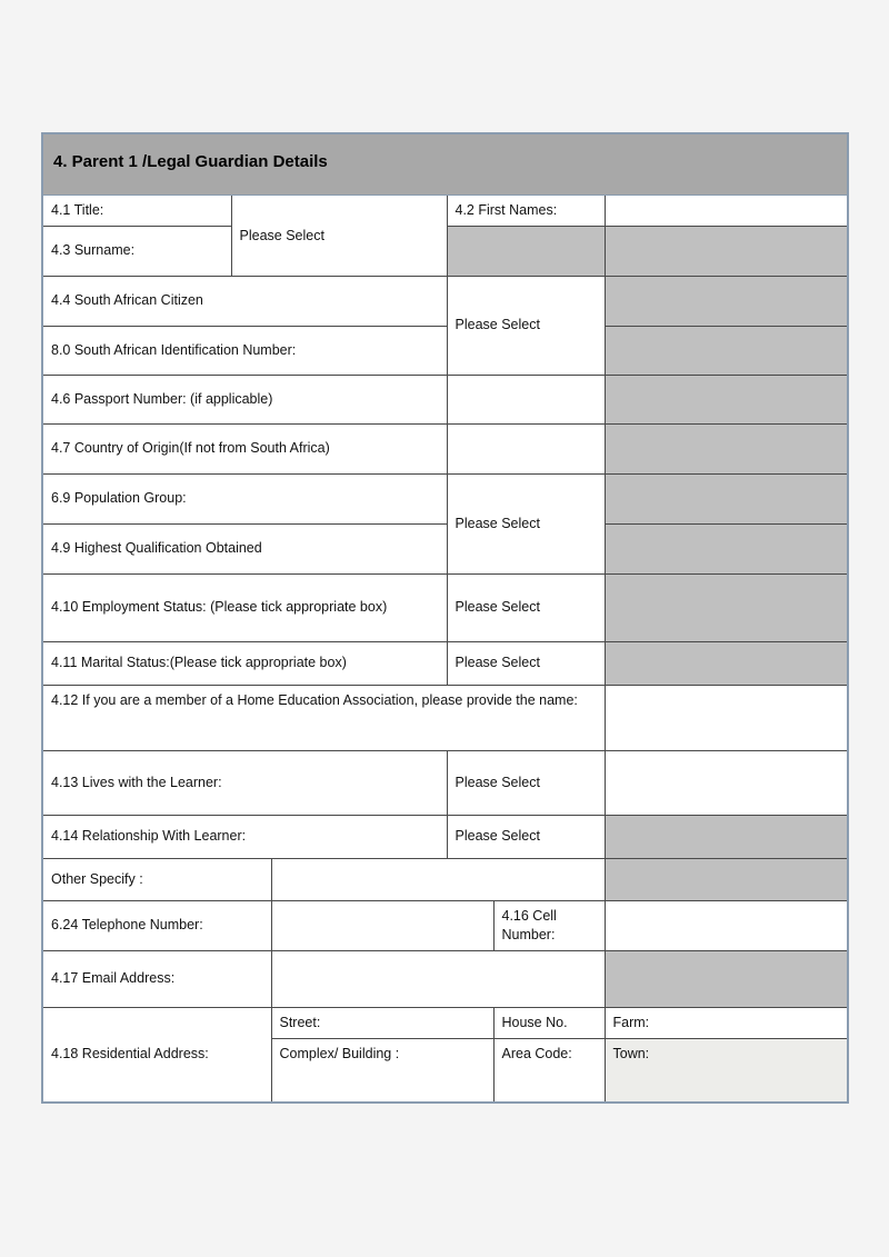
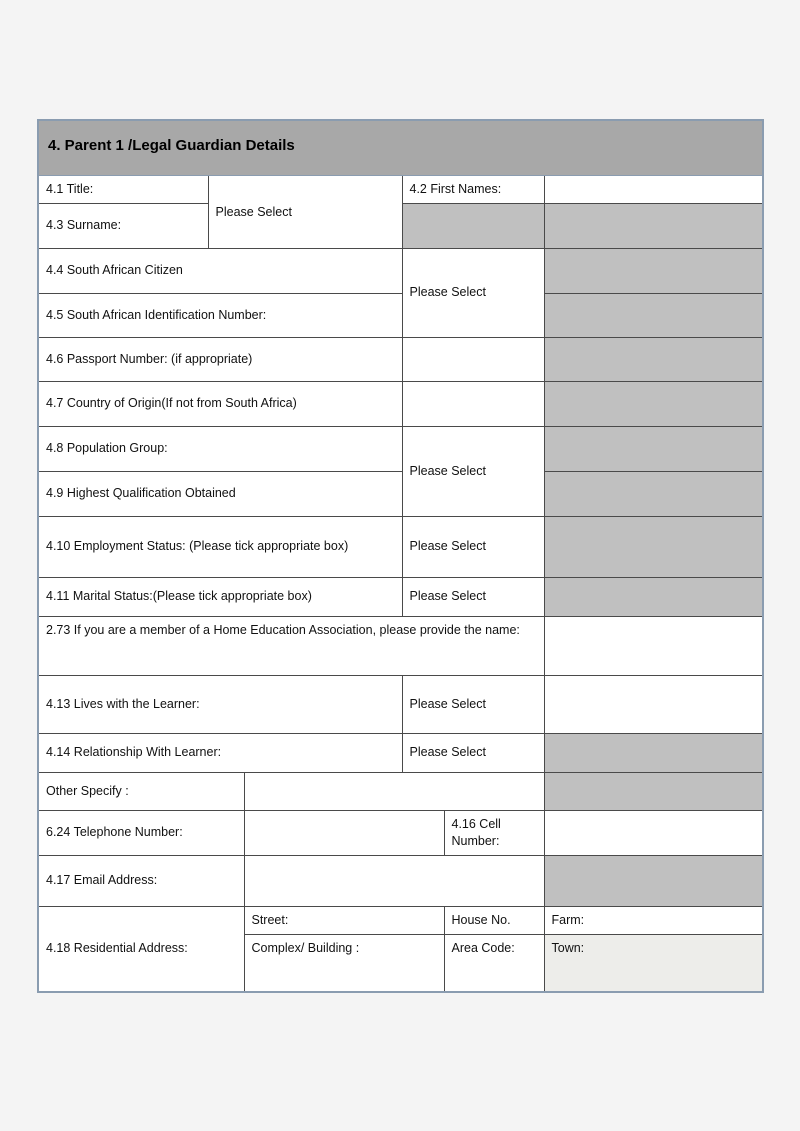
  4. Parent 1 /Legal Guardian Details
  4.1 Title:	Please Select	4.2 First Names:
  4.3 Surname:
  4.4 South African Citizen	Please Select
- 8.0 South African Identification Number:
+ 4.5 South African Identification Number:
- 4.6 Passport Number: (if applicable)
+ 4.6 Passport Number: (if appropriate)
  4.7 Country of Origin(If not from South Africa)
- 6.9 Population Group:	Please Select
+ 4.8 Population Group:	Please Select
  4.9 Highest Qualification Obtained
  4.10 Employment Status: (Please tick appropriate box)	Please Select
  4.11 Marital Status:(Please tick appropriate box)	Please Select
- 4.12 If you are a member of a Home Education Association, please provide the name:
+ 2.73 If you are a member of a Home Education Association, please provide the name:
  4.13 Lives with the Learner:	Please Select
  4.14 Relationship With Learner:	Please Select
  Other Specify :
  6.24 Telephone Number:		4.16 Cell Number:
  4.17 Email Address:
  4.18 Residential Address:	Street:	House No.	Farm:
  Complex/ Building :	Area Code:	Town:
